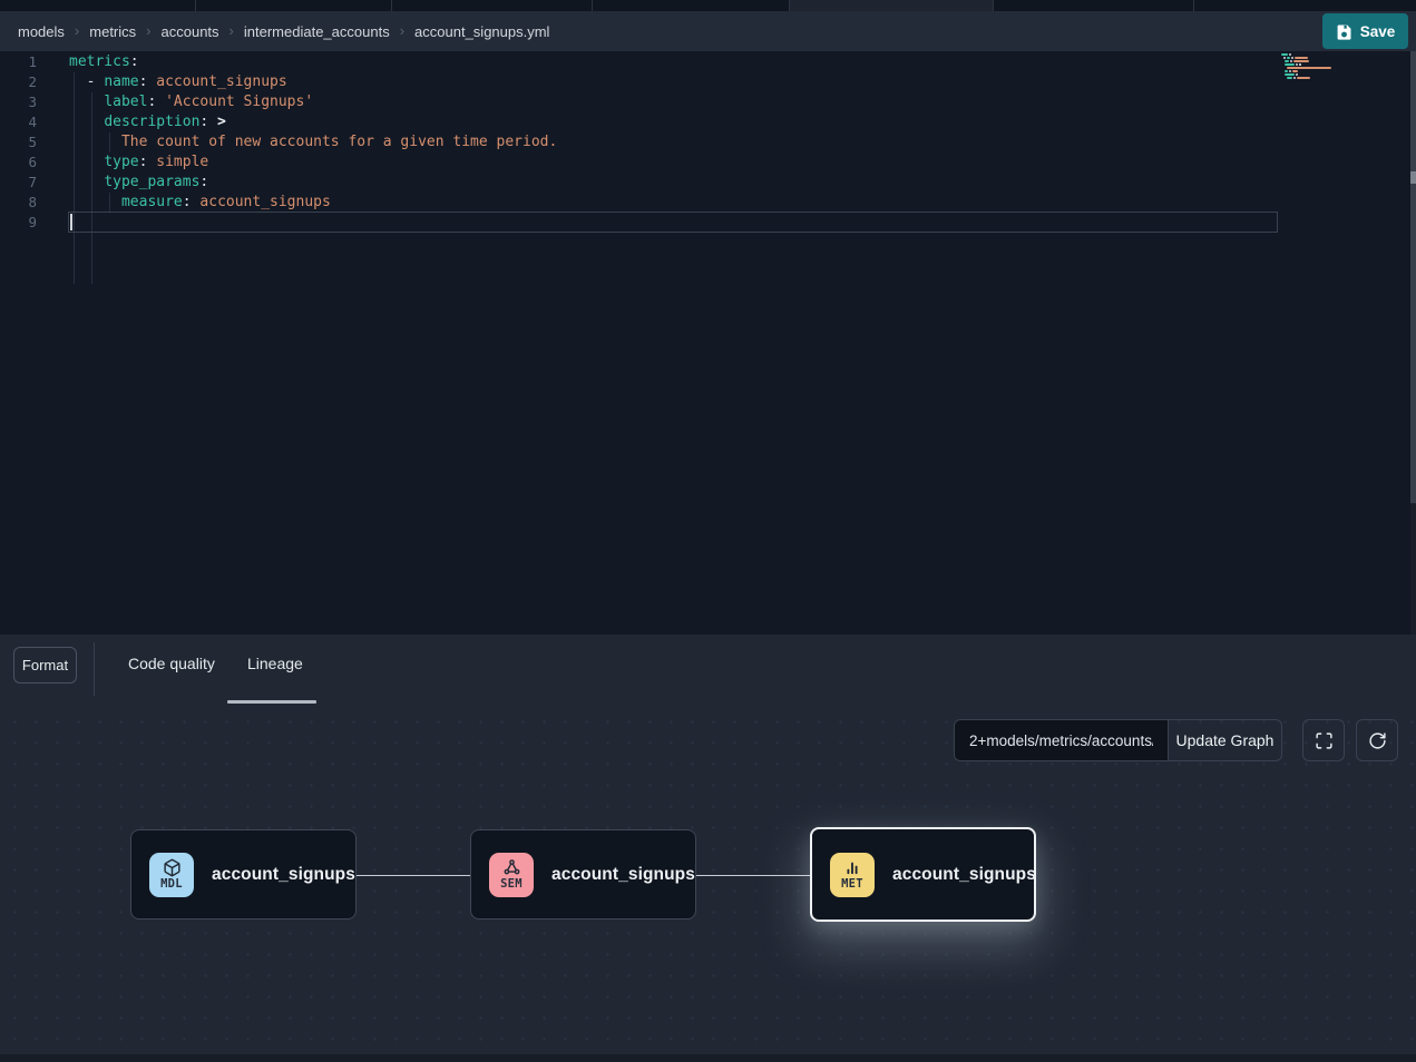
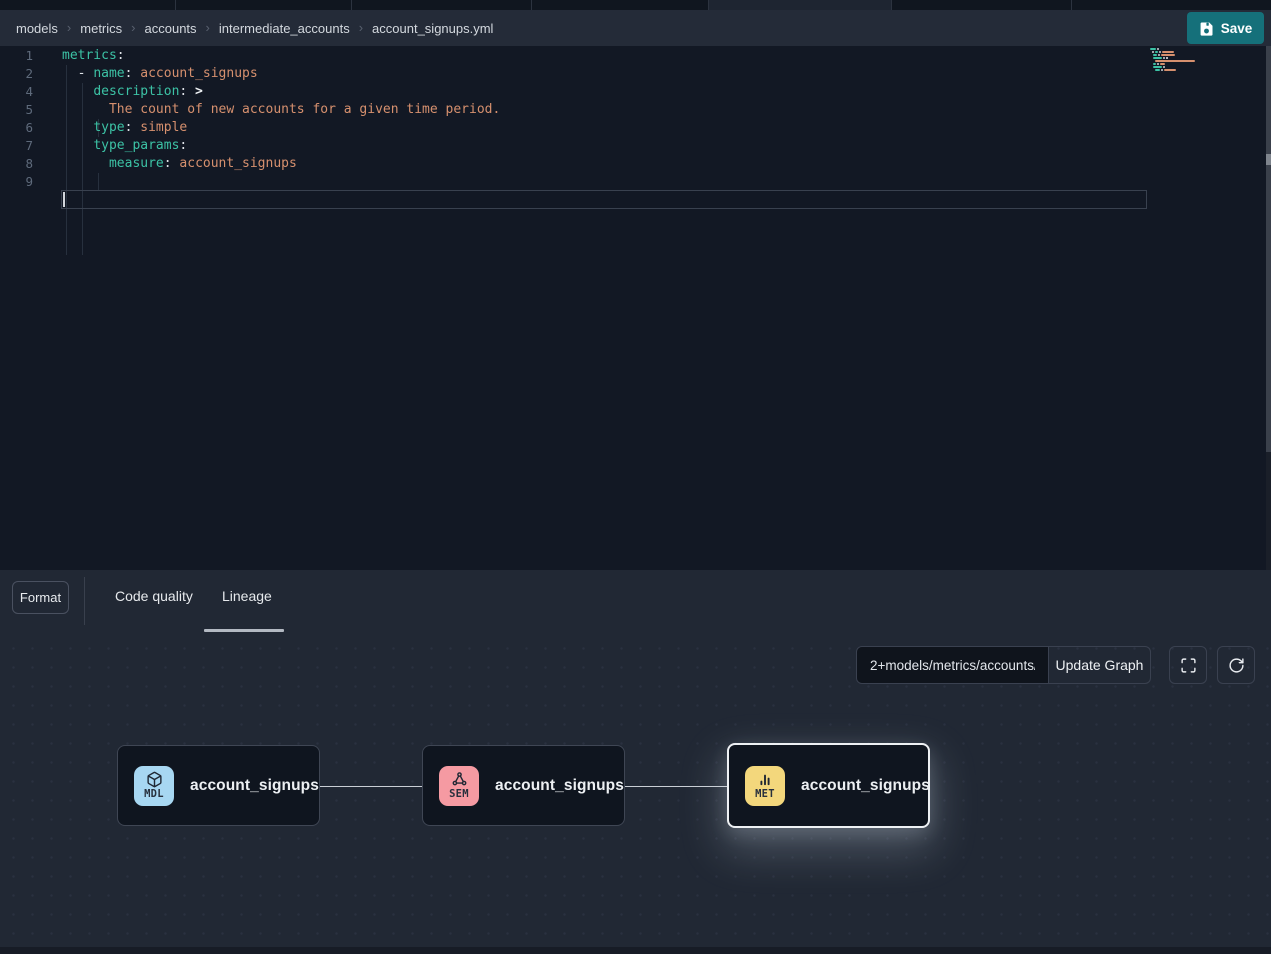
  models
  ›
  metrics
  ›
  accounts
  ›
  intermediate_accounts
  ›
  account_signups.yml
  Save
  1
  metrics:
  2
  - name: account_signups
- 3
- label: 'Account Signups'
  4
  description: >
  5
  The count of new accounts for a given time period.
  6
  type: simple
  7
  type_params:
  8
  measure: account_signups
  9
  Format
  Code quality
  Lineage
  2+models/metrics/accounts
  Update Graph
  MDL
  account_signups
  SEM
  account_signups
  MET
  account_signups
